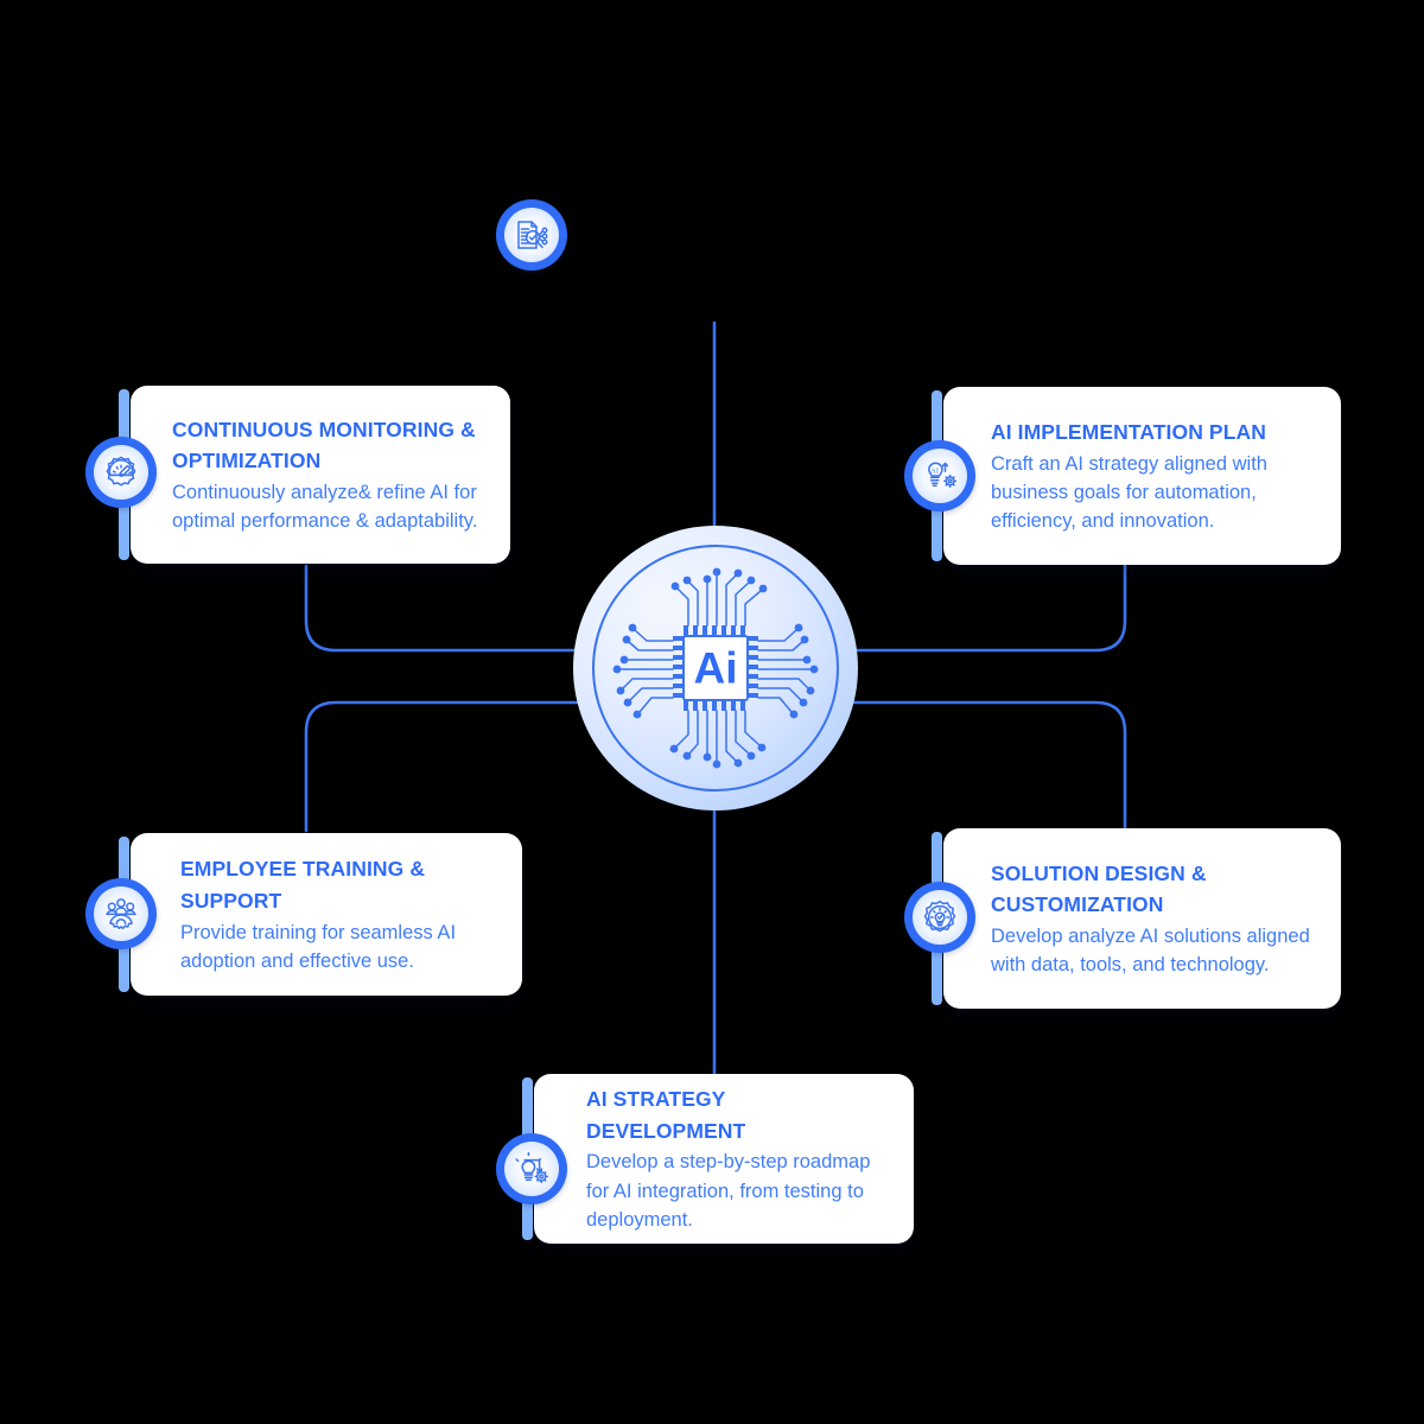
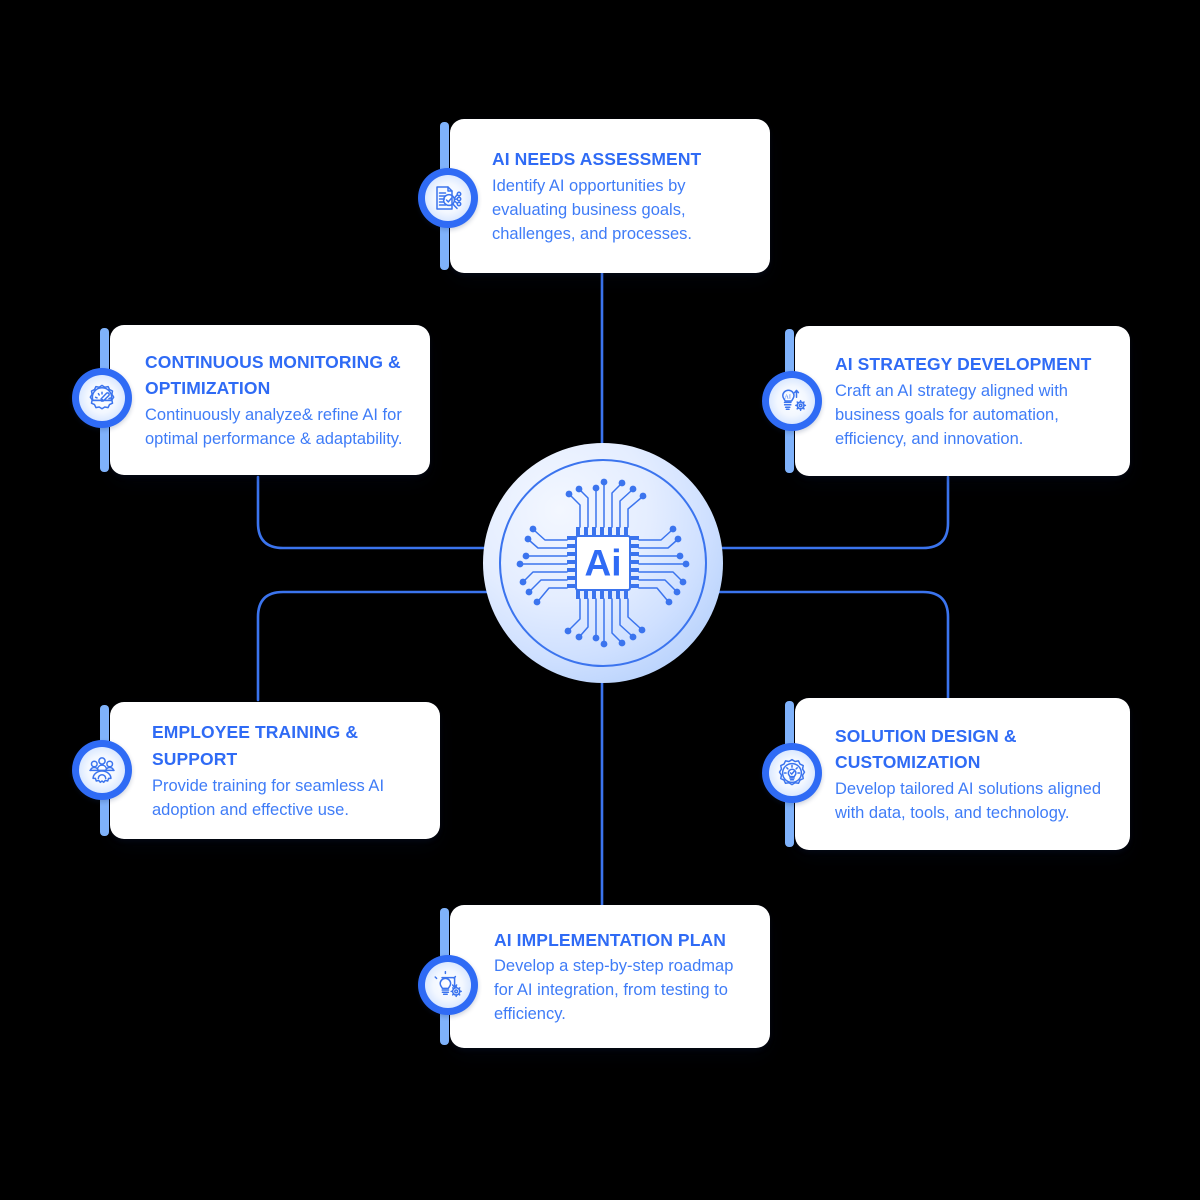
  Ai
+ AI NEEDS ASSESSMENT
+ Identify AI opportunities by evaluating business goals, challenges, and processes.
- AI IMPLEMENTATION PLAN
+ AI STRATEGY DEVELOPMENT
  Craft an AI strategy aligned with business goals for automation, efficiency, and innovation.
  SOLUTION DESIGN & CUSTOMIZATION
- Develop analyze AI solutions aligned with data, tools, and technology.
+ Develop tailored AI solutions aligned with data, tools, and technology.
- AI STRATEGY DEVELOPMENT
+ AI IMPLEMENTATION PLAN
- Develop a step-by-step roadmap for AI integration, from testing to deployment.
+ Develop a step-by-step roadmap for AI integration, from testing to efficiency.
  EMPLOYEE TRAINING & SUPPORT
  Provide training for seamless AI adoption and effective use.
  CONTINUOUS MONITORING & OPTIMIZATION
  Continuously analyze& refine AI for optimal performance & adaptability.
